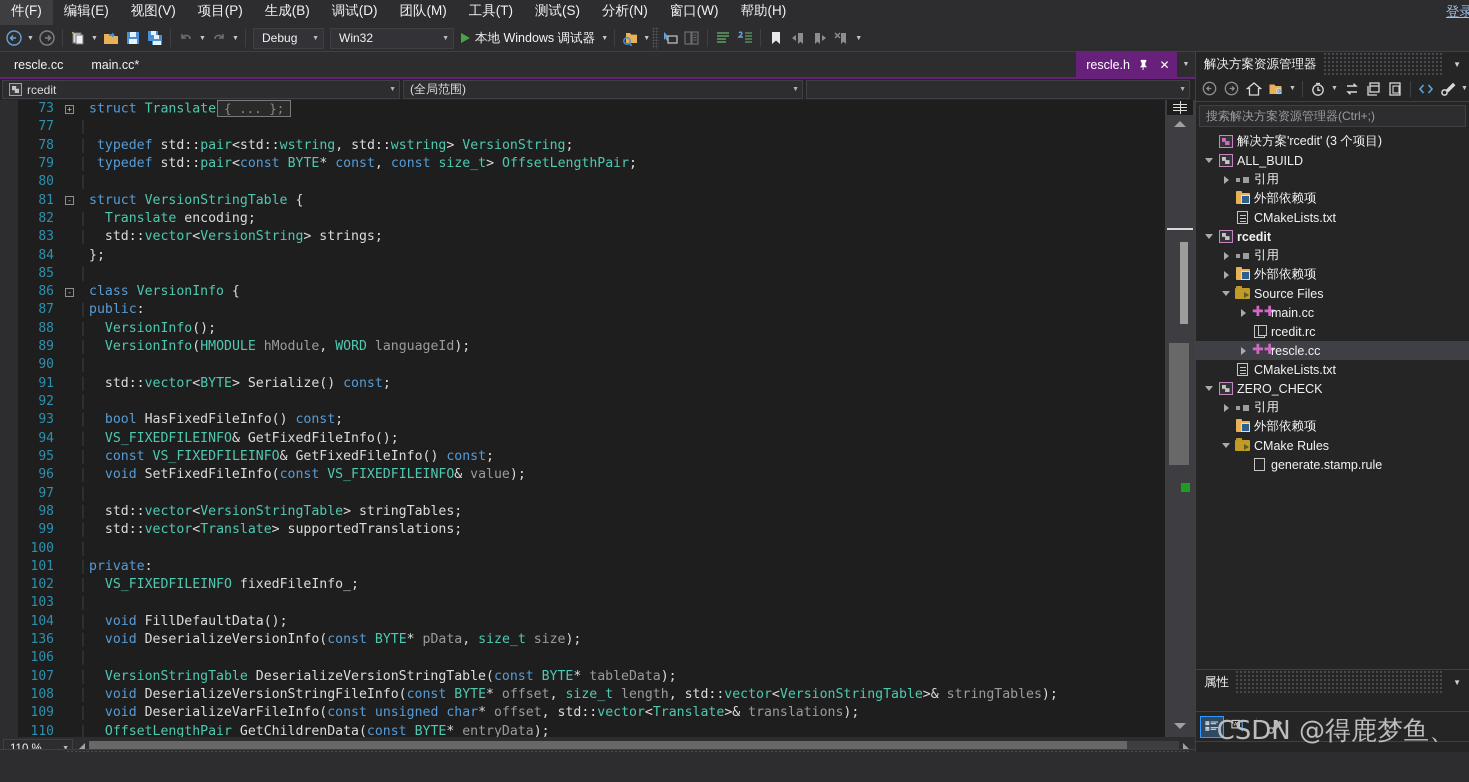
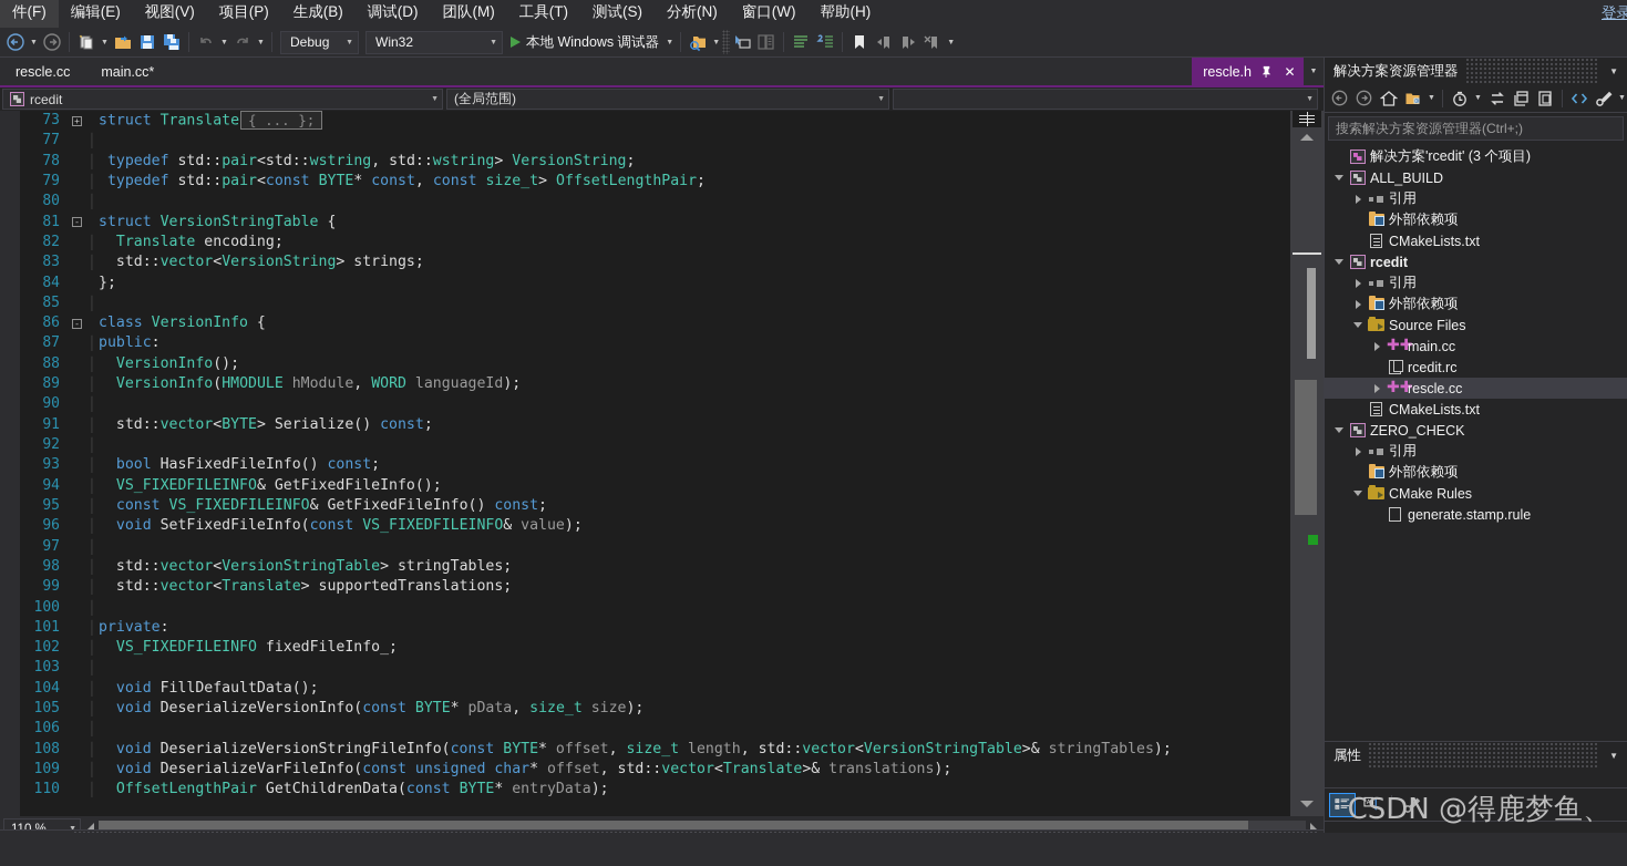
  件(F)
  编辑(E)
  视图(V)
  项目(P)
  生成(B)
  调试(D)
  团队(M)
  工具(T)
  测试(S)
  分析(N)
  窗口(W)
  帮助(H)
  登录
  Debug
  Win32
  本地 Windows 调试器
  rescle.cc
  main.cc*
  rescle.h
  ✕
  rcedit
  (全局范围)
  73
  +
  struct Translate { ... };
  77
  78
  typedef std::pair<std::wstring, std::wstring> VersionString;
  79
  typedef std::pair<const BYTE* const, const size_t> OffsetLengthPair;
  80
  81
  -
  struct VersionStringTable {
  82
  Translate encoding;
  83
  std::vector<VersionString> strings;
  84
  };
  85
  86
  -
  class VersionInfo {
  87
  public:
  88
  VersionInfo();
  89
  VersionInfo(HMODULE hModule, WORD languageId);
  90
  91
  std::vector<BYTE> Serialize() const;
  92
  93
  bool HasFixedFileInfo() const;
  94
  VS_FIXEDFILEINFO& GetFixedFileInfo();
  95
  const VS_FIXEDFILEINFO& GetFixedFileInfo() const;
  96
  void SetFixedFileInfo(const VS_FIXEDFILEINFO& value);
  97
  98
  std::vector<VersionStringTable> stringTables;
  99
  std::vector<Translate> supportedTranslations;
  100
  101
  private:
  102
  VS_FIXEDFILEINFO fixedFileInfo_;
  103
  104
  void FillDefaultData();
- 136
+ 105
  void DeserializeVersionInfo(const BYTE* pData, size_t size);
  106
- 107
- VersionStringTable DeserializeVersionStringTable(const BYTE* tableData);
  108
  void DeserializeVersionStringFileInfo(const BYTE* offset, size_t length, std::vector<VersionStringTable>& stringTables);
  109
  void DeserializeVarFileInfo(const unsigned char* offset, std::vector<Translate>& translations);
  110
  OffsetLengthPair GetChildrenData(const BYTE* entryData);
  解决方案资源管理器
  ▼
  搜索解决方案资源管理器(Ctrl+;)
  解决方案'rcedit' (3 个项目)
  ALL_BUILD
  引用
  外部依赖项
  CMakeLists.txt
  rcedit
  引用
  外部依赖项
  Source Files
  main.cc
  rcedit.rc
  rescle.cc
  CMakeLists.txt
  ZERO_CHECK
  引用
  外部依赖项
  CMake Rules
  generate.stamp.rule
  属性
  ▼
  CSDN @得鹿梦鱼、
